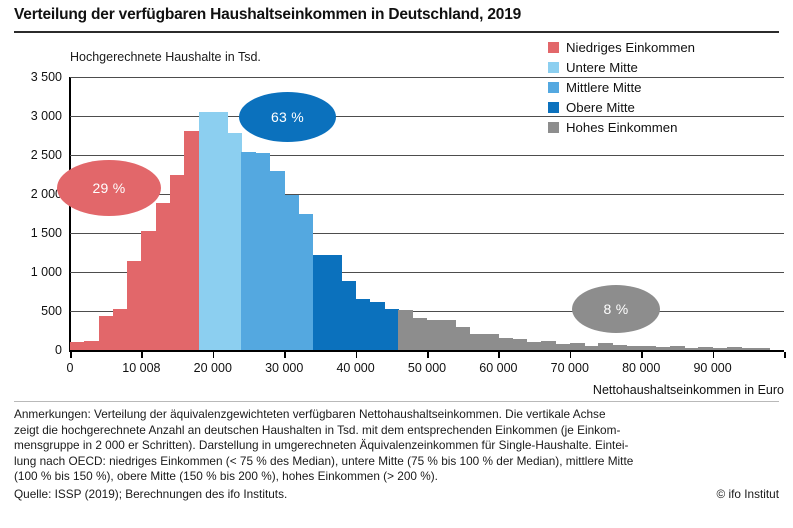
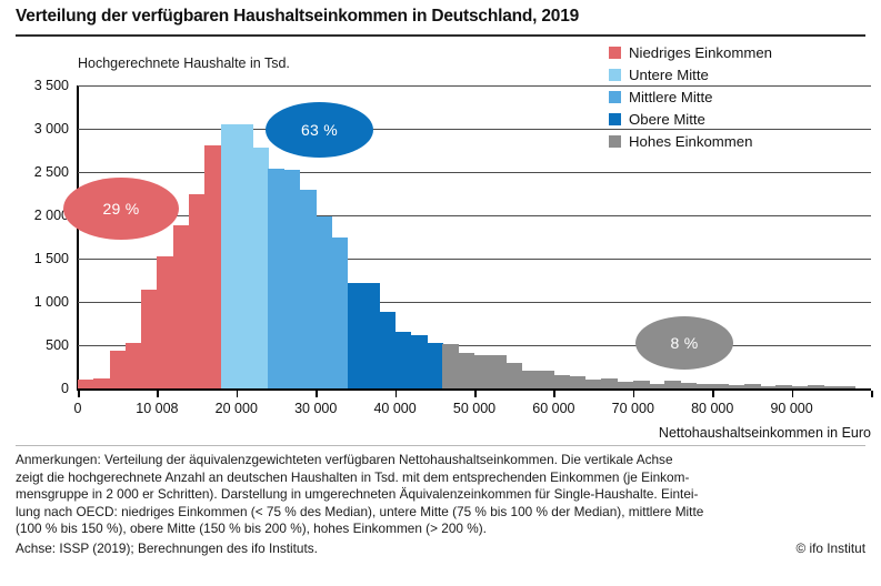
  Verteilung der verfügbaren Haushaltseinkommen in Deutschland, 2019
  Hochgerechnete Haushalte in Tsd.
  Niedriges Einkommen
  Untere Mitte
  Mittlere Mitte
  Obere Mitte
  Hohes Einkommen
  0
  500
  1 000
  1 500
  2 00
  2 500
  3 000
  3 500
  Nettohaushaltseinkommen in Euro
  Anmerkungen: Verteilung der äquivalenzgewichteten verfügbaren Nettohaushaltseinkommen. Die vertikale Achse
  zeigt die hochgerechnete Anzahl an deutschen Haushalten in Tsd. mit dem entsprechenden Einkommen (je Einkom-
  mensgruppe in 2 000 er Schritten). Darstellung in umgerechneten Äquivalenzeinkommen für Single-Haushalte. Eintei-
  lung nach OECD: niedriges Einkommen (< 75 % des Median), untere Mitte (75 % bis 100 % der Median), mittlere Mitte
  (100 % bis 150 %), obere Mitte (150 % bis 200 %), hohes Einkommen (> 200 %).
- Quelle: ISSP (2019); Berechnungen des ifo Instituts.
+ Achse: ISSP (2019); Berechnungen des ifo Instituts.
  © ifo Institut
  0
  10 008
  20 000
  30 000
  40 000
  50 000
  60 000
  70 000
  80 000
  90 000
  29 %
  63 %
  8 %
